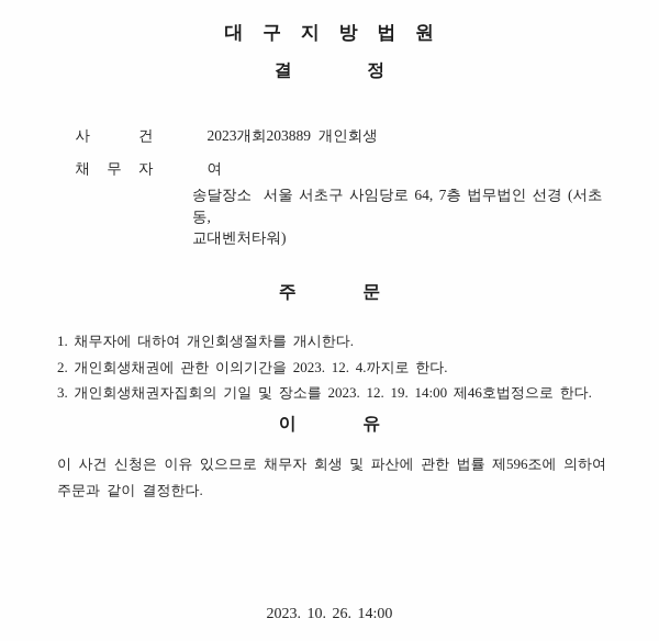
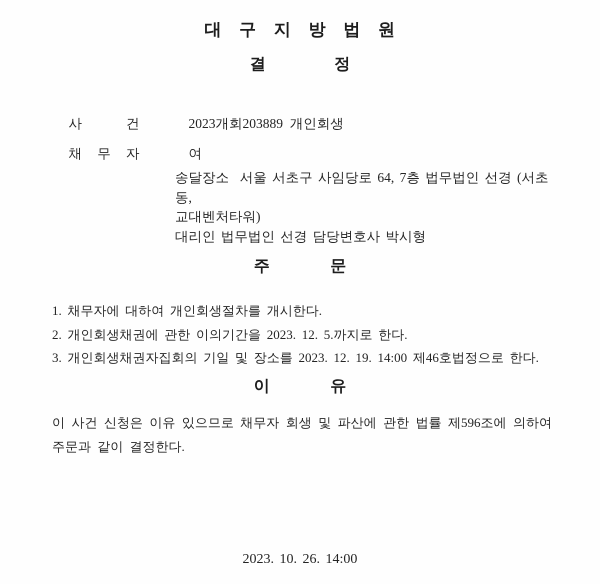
  대 구 지 방 법 원
  결 정
  사 건 2023개회203889 개인회생
  채 무 자 여
  송달장소 서울 서초구 사임당로 64, 7층 법무법인 선경 (서초동,
  교대벤처타워)
+ 대리인 법무법인 선경 담당변호사 박시형
  주 문
  1. 채무자에 대하여 개인회생절차를 개시한다.
- 2. 개인회생채권에 관한 이의기간을 2023. 12. 4.까지로 한다.
+ 2. 개인회생채권에 관한 이의기간을 2023. 12. 5.까지로 한다.
  3. 개인회생채권자집회의 기일 및 장소를 2023. 12. 19. 14:00 제46호법정으로 한다.
  이 유
  이 사건 신청은 이유 있으므로 채무자 회생 및 파산에 관한 법률 제596조에 의하여 주문과 같이 결정한다.
  2023. 10. 26. 14:00
